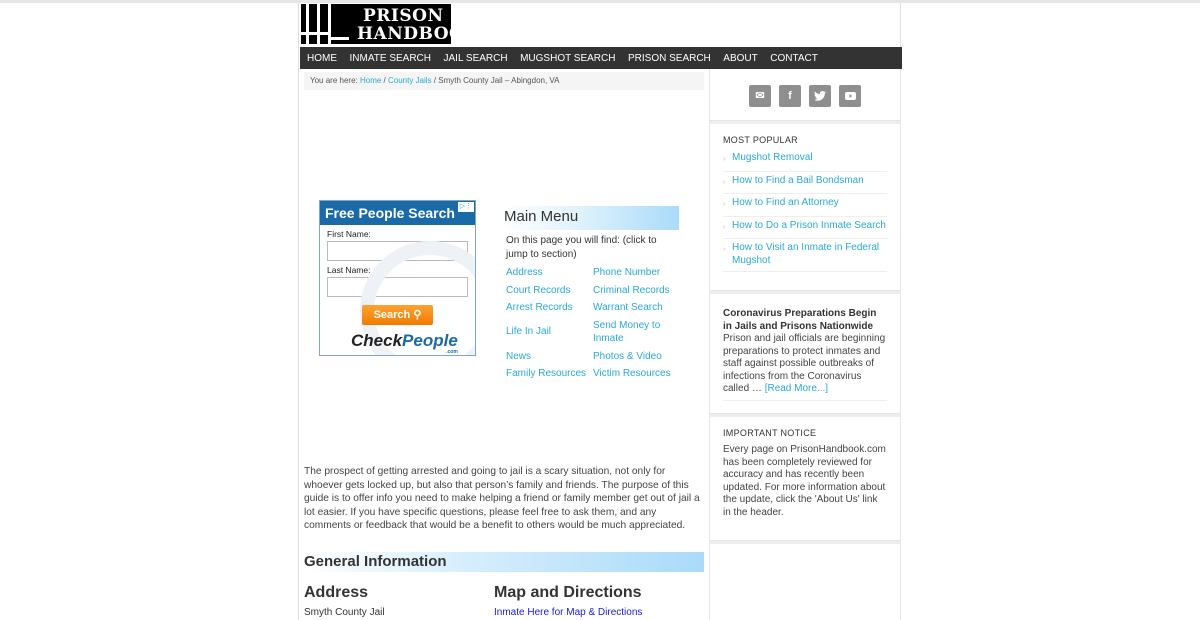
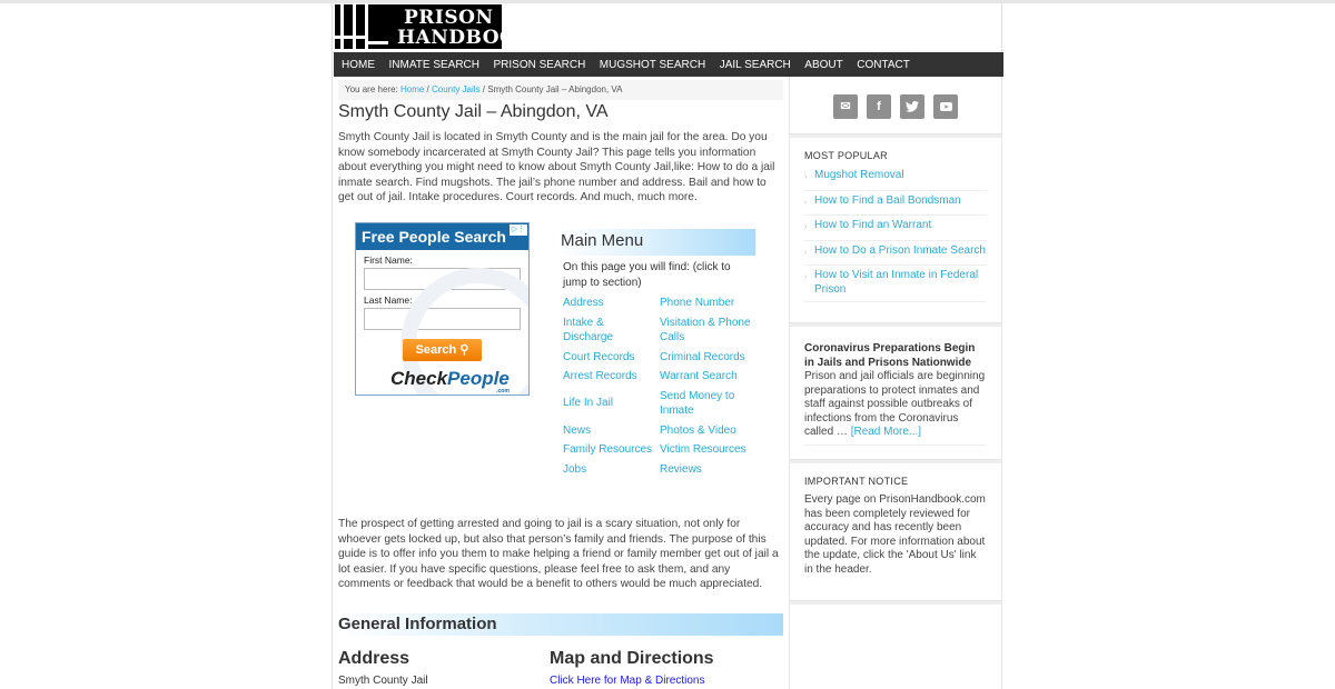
  PRISON
  HANDBO
  HOME
  INMATE SEARCH
- JAIL SEARCH
+ PRISON SEARCH
  MUGSHOT SEARCH
- PRISON SEARCH
+ JAIL SEARCH
  ABOUT
  CONTACT
  You are here: Home / County Jails / Smyth County Jail – Abingdon, VA
+ Smyth County Jail – Abingdon, VA
+ Smyth County Jail is located in Smyth County and is the main jail for the area. Do you know somebody incarcerated at Smyth County Jail? This page tells you information about everything you might need to know about Smyth County Jail,like: How to do a jail inmate search. Find mugshots. The jail’s phone number and address. Bail and how to get out of jail. Intake procedures. Court records. And much, much more.
  Free People Search
  First Name:
  Last Name:
  Search ⚲
  CheckPeople
  Main Menu
  On this page you will find: (click to jump to section)
  Address
  Phone Number
+ Intake & Discharge
+ Visitation & Phone Calls
  Court Records
  Criminal Records
  Arrest Records
  Warrant Search
  Life In Jail
  Send Money to Inmate
  News
  Photos & Video
  Family Resources
  Victim Resources
+ Jobs
+ Reviews
- The prospect of getting arrested and going to jail is a scary situation, not only for whoever gets locked up, but also that person’s family and friends. The purpose of this guide is to offer info you need to make helping a friend or family member get out of jail a lot easier. If you have specific questions, please feel free to ask them, and any comments or feedback that would be a benefit to others would be much appreciated.
+ The prospect of getting arrested and going to jail is a scary situation, not only for whoever gets locked up, but also that person’s family and friends. The purpose of this guide is to offer info you them to make helping a friend or family member get out of jail a lot easier. If you have specific questions, please feel free to ask them, and any comments or feedback that would be a benefit to others would be much appreciated.
  General Information
  Address
  Smyth County Jail
  Map and Directions
- Inmate Here for Map & Directions
+ Click Here for Map & Directions
  ✉
  f
  MOST POPULAR
  Mugshot Removal
  How to Find a Bail Bondsman
- How to Find an Attorney
+ How to Find an Warrant
  How to Do a Prison Inmate Search
- How to Visit an Inmate in Federal Mugshot
+ How to Visit an Inmate in Federal Prison
  Coronavirus Preparations Begin in Jails and Prisons Nationwide
  Prison and jail officials are beginning preparations to protect inmates and staff against possible outbreaks of infections from the Coronavirus called … [Read More...]
  IMPORTANT NOTICE
  Every page on PrisonHandbook.com has been completely reviewed for accuracy and has recently been updated. For more information about the update, click the 'About Us' link in the header.
